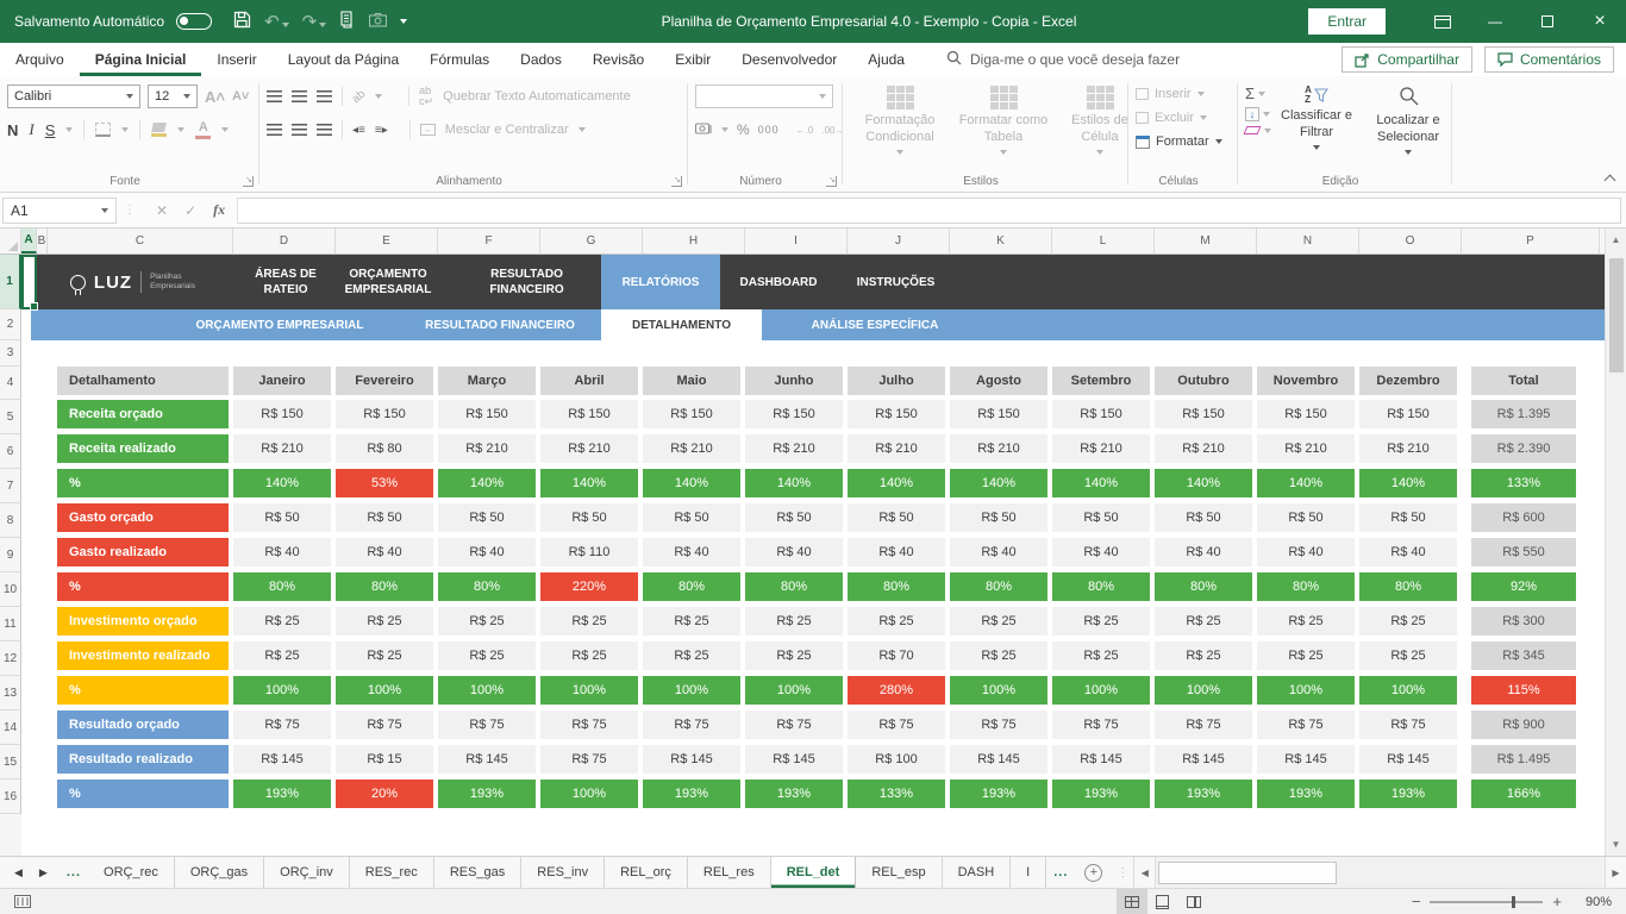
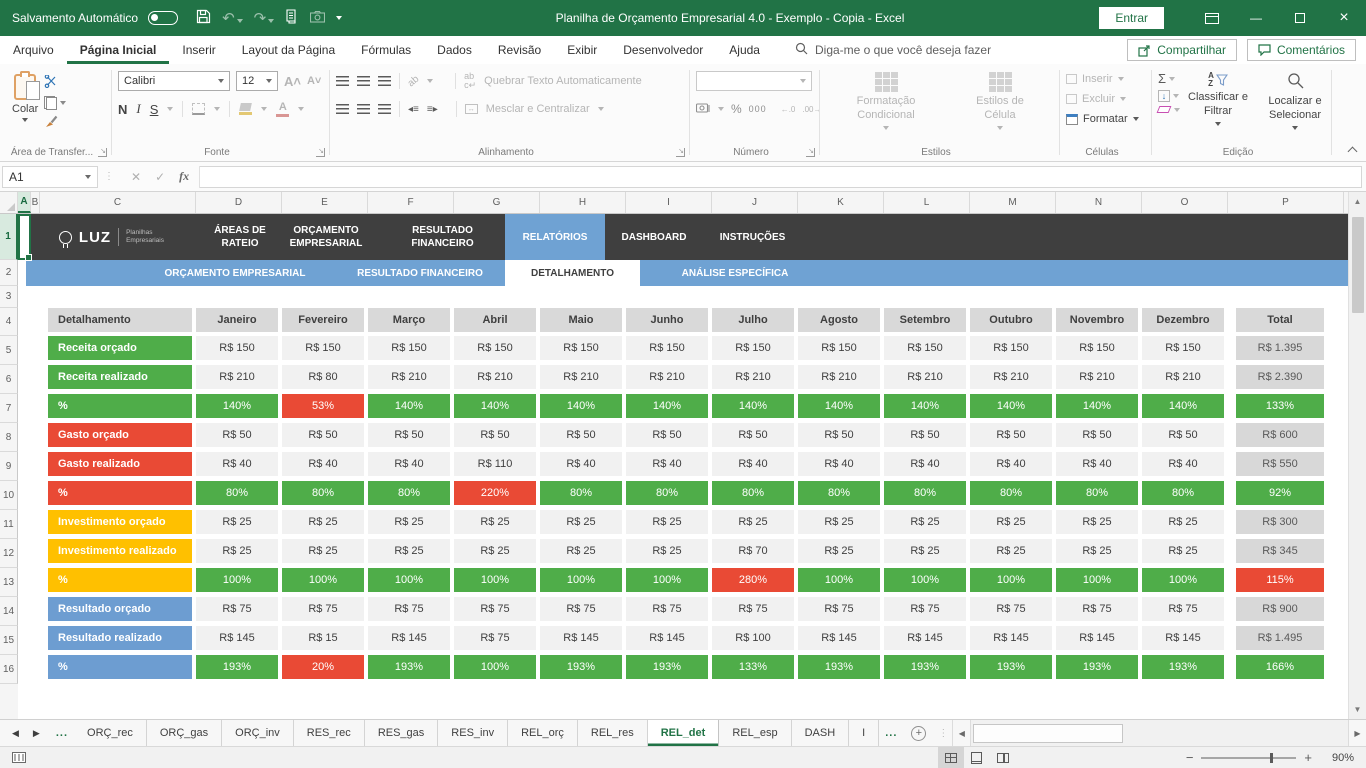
  Salvamento Automático
  ↶
  ↷
  Planilha de Orçamento Empresarial 4.0 - Exemplo - Copia - Excel
  Entrar
  —
  ×
  Arquivo
  Página Inicial
  Inserir
  Layout da Página
  Fórmulas
  Dados
  Revisão
  Exibir
  Desenvolvedor
  Ajuda
  Diga-me o que você deseja fazer
  Compartilhar
  Comentários
+ Colar
+ Área de Transfer...
  Calibri
  12
  A˄
  A˅
  N
  I
  S
  A
  Fonte
  ab
  c↵
  Quebrar Texto Automaticamente
  ◂≡
  ≡▸
  Mesclar e Centralizar
  Alinhamento
  %
  000
  ←.0
  .00→
  Número
  Formatação Condicional
- Formatar como Tabela
  Estilos de Célula
  Estilos
  Inserir
  Excluir
  Formatar
  Células
  Σ
  ↓
  A
  Z
  Classificar e Filtrar
  Localizar e Selecionar
  Edição
  A1
  ⋮
  ✕
  ✓
  fx
  A
  B
  C
  D
  E
  F
  G
  H
  I
  J
  K
  L
  M
  N
  O
  P
  1
  2
  3
  4
  5
  6
  7
  8
  9
  10
  11
  12
  13
  14
  15
  16
  LUZ
  ÁREAS DE RATEIO
  ORÇAMENTO EMPRESARIAL
  RESULTADO FINANCEIRO
  RELATÓRIOS
  DASHBOARD
  INSTRUÇÕES
  ORÇAMENTO EMPRESARIAL
  RESULTADO FINANCEIRO
  DETALHAMENTO
  ANÁLISE ESPECÍFICA
  Detalhamento
  Janeiro
  Fevereiro
  Março
  Abril
  Maio
  Junho
  Julho
  Agosto
  Setembro
  Outubro
  Novembro
  Dezembro
  Total
  Receita orçado
  R$ 150
  R$ 150
  R$ 150
  R$ 150
  R$ 150
  R$ 150
  R$ 150
  R$ 150
  R$ 150
  R$ 150
  R$ 150
  R$ 150
  R$ 1.395
  Receita realizado
  R$ 210
  R$ 80
  R$ 210
  R$ 210
  R$ 210
  R$ 210
  R$ 210
  R$ 210
  R$ 210
  R$ 210
  R$ 210
  R$ 210
  R$ 2.390
  %
  140%
  53%
  140%
  140%
  140%
  140%
  140%
  140%
  140%
  140%
  140%
  140%
  133%
  Gasto orçado
  R$ 50
  R$ 50
  R$ 50
  R$ 50
  R$ 50
  R$ 50
  R$ 50
  R$ 50
  R$ 50
  R$ 50
  R$ 50
  R$ 50
  R$ 600
  Gasto realizado
  R$ 40
  R$ 40
  R$ 40
  R$ 110
  R$ 40
  R$ 40
  R$ 40
  R$ 40
  R$ 40
  R$ 40
  R$ 40
  R$ 40
  R$ 550
  %
  80%
  80%
  80%
  220%
  80%
  80%
  80%
  80%
  80%
  80%
  80%
  80%
  92%
  Investimento orçado
  R$ 25
  R$ 25
  R$ 25
  R$ 25
  R$ 25
  R$ 25
  R$ 25
  R$ 25
  R$ 25
  R$ 25
  R$ 25
  R$ 25
  R$ 300
  Investimento realizado
  R$ 25
  R$ 25
  R$ 25
  R$ 25
  R$ 25
  R$ 25
  R$ 70
  R$ 25
  R$ 25
  R$ 25
  R$ 25
  R$ 25
  R$ 345
  %
  100%
  100%
  100%
  100%
  100%
  100%
  280%
  100%
  100%
  100%
  100%
  100%
  115%
  Resultado orçado
  R$ 75
  R$ 75
  R$ 75
  R$ 75
  R$ 75
  R$ 75
  R$ 75
  R$ 75
  R$ 75
  R$ 75
  R$ 75
  R$ 75
  R$ 900
  Resultado realizado
  R$ 145
  R$ 15
  R$ 145
  R$ 75
  R$ 145
  R$ 145
  R$ 100
  R$ 145
  R$ 145
  R$ 145
  R$ 145
  R$ 145
  R$ 1.495
  %
  193%
  20%
  193%
  100%
  193%
  193%
  133%
  193%
  193%
  193%
  193%
  193%
  166%
  ▲
  ▼
  ◀
  ▶
  ...
  ORÇ_rec
  ORÇ_gas
  ORÇ_inv
  RES_rec
  RES_gas
  RES_inv
  REL_orç
  REL_res
  REL_det
  REL_esp
  DASH
  I
  ...
  +
  ⋮
  ◀
  ▶
  −
  +
  90%
